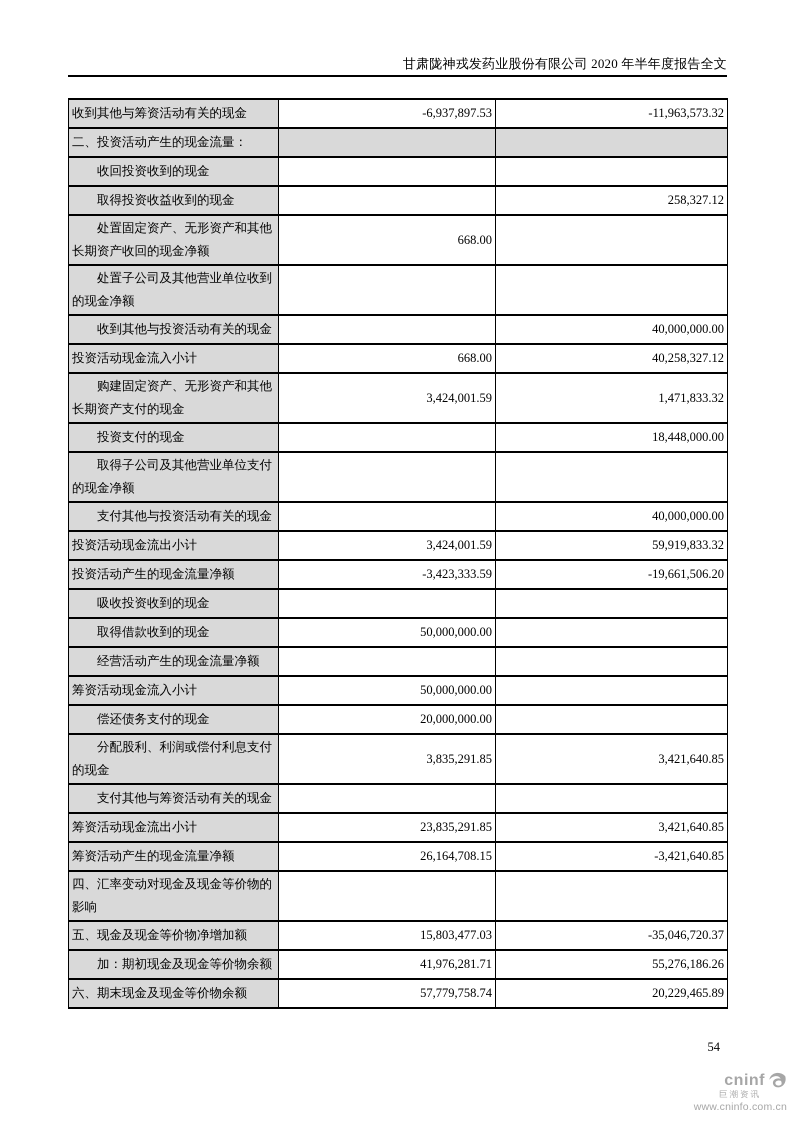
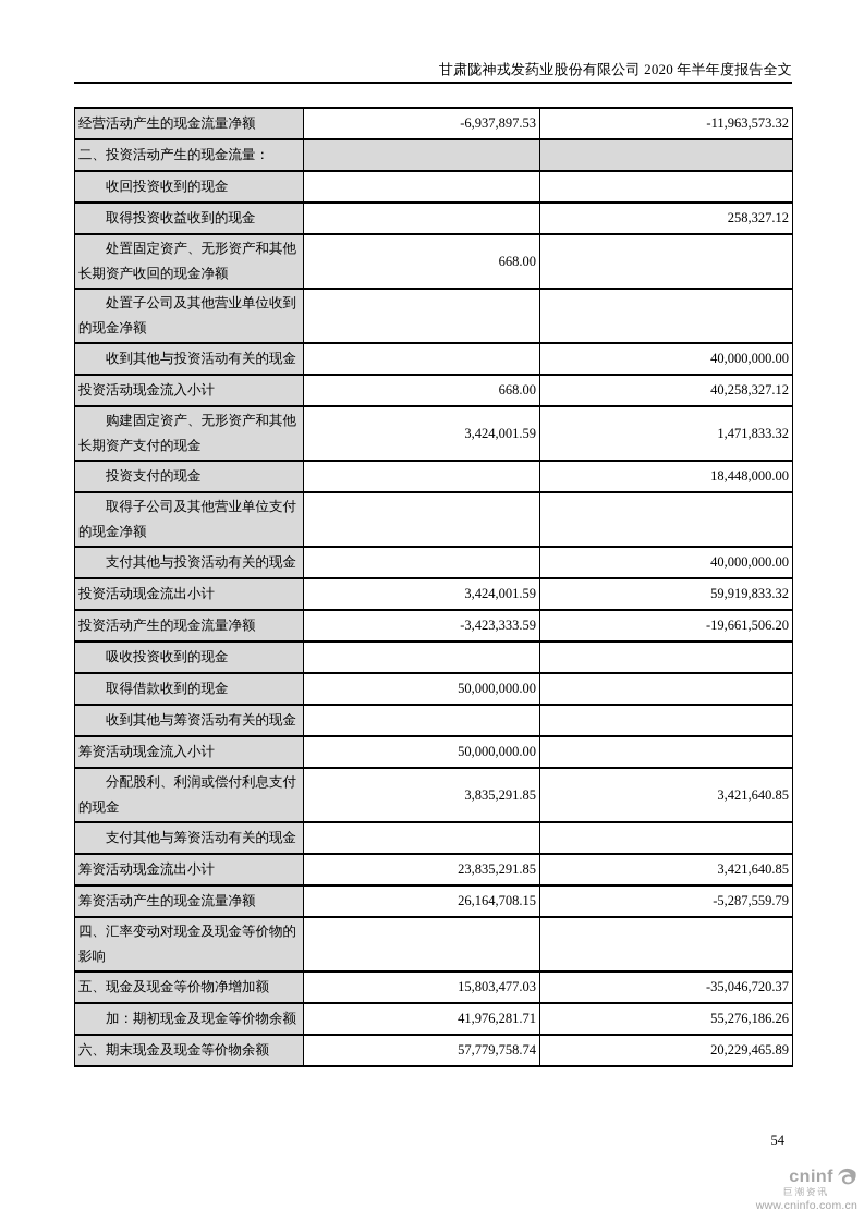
  甘肃陇神戎发药业股份有限公司 2020 年半年度报告全文
- 收到其他与筹资活动有关的现金	-6,937,897.53	-11,963,573.32
+ 经营活动产生的现金流量净额	-6,937,897.53	-11,963,573.32
  二、投资活动产生的现金流量：
  收回投资收到的现金
  取得投资收益收到的现金		258,327.12
  处置固定资产、无形资产和其他长期资产收回的现金净额	668.00
  处置子公司及其他营业单位收到的现金净额
  收到其他与投资活动有关的现金		40,000,000.00
  投资活动现金流入小计	668.00	40,258,327.12
  购建固定资产、无形资产和其他长期资产支付的现金	3,424,001.59	1,471,833.32
  投资支付的现金		18,448,000.00
  取得子公司及其他营业单位支付的现金净额
  支付其他与投资活动有关的现金		40,000,000.00
  投资活动现金流出小计	3,424,001.59	59,919,833.32
  投资活动产生的现金流量净额	-3,423,333.59	-19,661,506.20
  吸收投资收到的现金
  取得借款收到的现金	50,000,000.00
- 经营活动产生的现金流量净额
+ 收到其他与筹资活动有关的现金
  筹资活动现金流入小计	50,000,000.00
- 偿还债务支付的现金	20,000,000.00
  分配股利、利润或偿付利息支付的现金	3,835,291.85	3,421,640.85
  支付其他与筹资活动有关的现金
  筹资活动现金流出小计	23,835,291.85	3,421,640.85
- 筹资活动产生的现金流量净额	26,164,708.15	-3,421,640.85
+ 筹资活动产生的现金流量净额	26,164,708.15	-5,287,559.79
  四、汇率变动对现金及现金等价物的影响
  五、现金及现金等价物净增加额	15,803,477.03	-35,046,720.37
  加：期初现金及现金等价物余额	41,976,281.71	55,276,186.26
  六、期末现金及现金等价物余额	57,779,758.74	20,229,465.89
  54
  cninf
  巨潮资讯
  www.cninfo.com.cn
